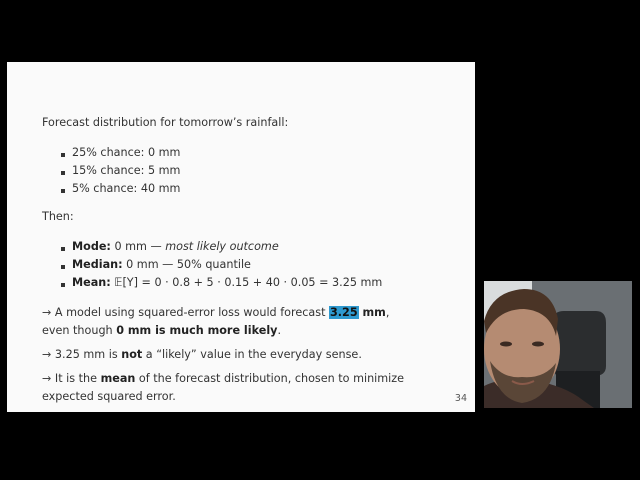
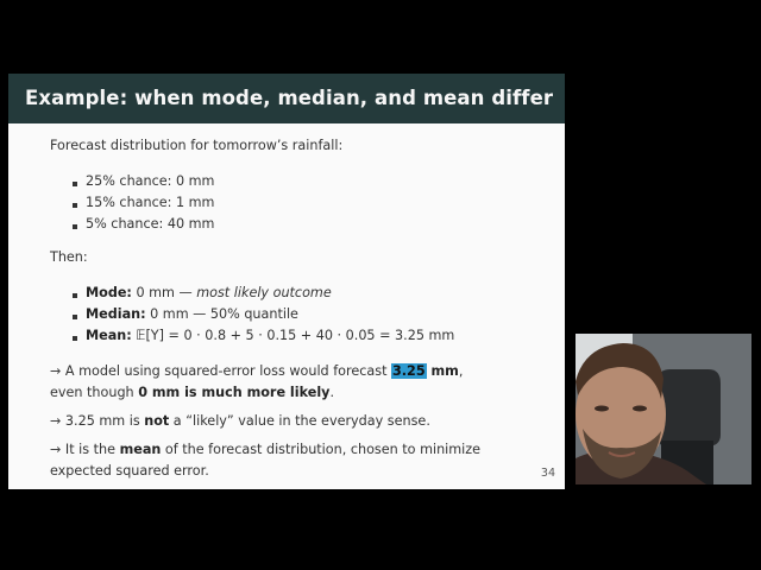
+ Example: when mode, median, and mean differ
  Forecast distribution for tomorrow’s rainfall:
  25% chance: 0 mm
- 15% chance: 5 mm
+ 15% chance: 1 mm
  5% chance: 40 mm
  Then:
  Mode: 0 mm — most likely outcome
  Median: 0 mm — 50% quantile
  Mean: 𝔼[Y] = 0 · 0.8 + 5 · 0.15 + 40 · 0.05 = 3.25 mm
  → A model using squared-error loss would forecast 3.25 mm,
  even though 0 mm is much more likely.
  → 3.25 mm is not a “likely” value in the everyday sense.
  → It is the mean of the forecast distribution, chosen to minimize
  expected squared error.
  34
